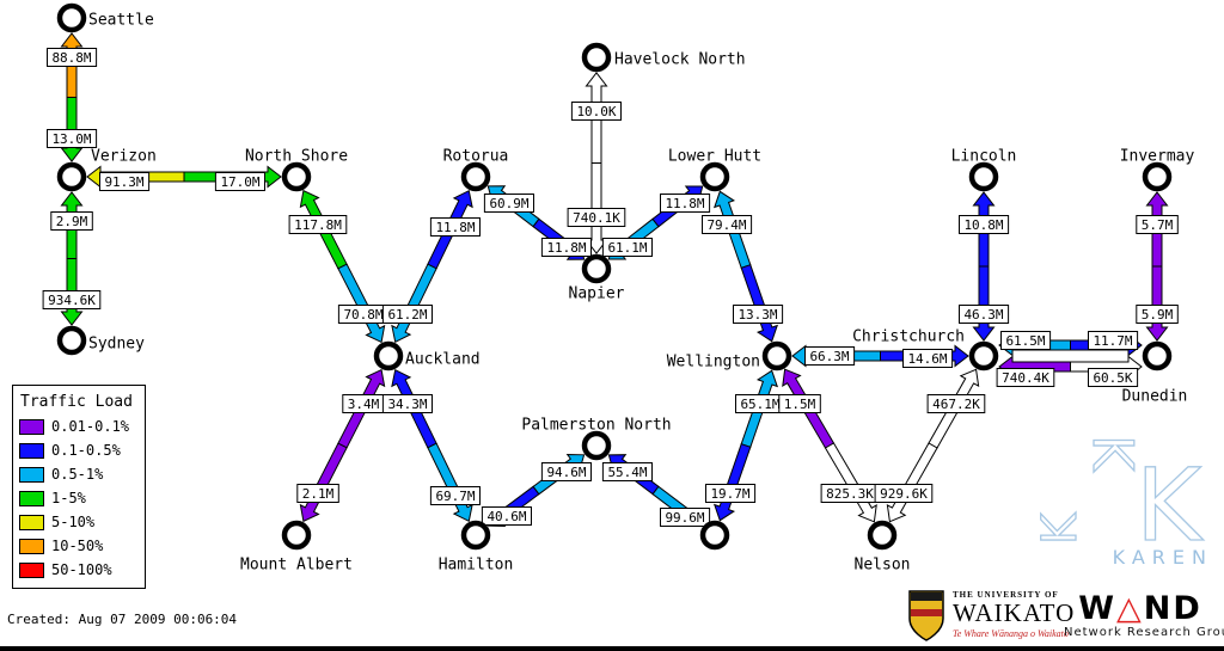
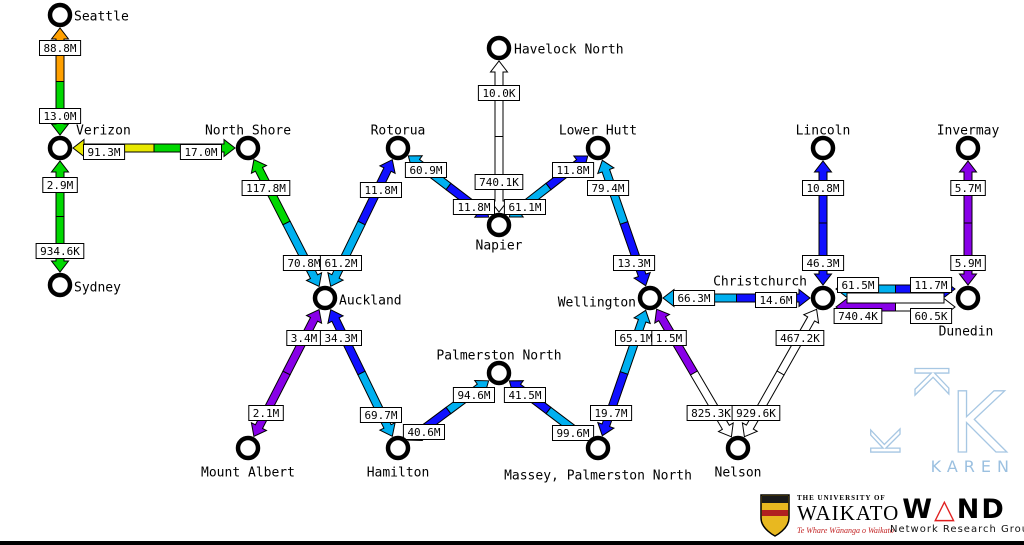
  88.8M
  13.0M
  2.9M
  934.6K
  91.3M
  17.0M
  117.8M
  70.8M
  11.8M
  61.2M
  60.9M
  11.8M
  10.0K
  740.1K
  61.1M
  11.8M
  79.4M
  13.3M
  66.3M
  14.6M
  46.3M
  10.8M
  5.7M
  5.9M
  61.5M
  11.7M
  740.4K
  60.5K
  3.4M
  2.1M
  34.3M
  69.7M
  40.6M
  94.6M
- 55.4M
+ 41.5M
  99.6M
  65.1M
  19.7M
  1.5M
  825.3K
  467.2K
  929.6K
  Seattle
  Verizon
  Sydney
  North Shore
  Rotorua
  Havelock North
  Napier
  Lower Hutt
  Lincoln
  Invermay
  Auckland
  Wellington
  Christchurch
  Dunedin
  Mount Albert
  Hamilton
  Palmerston North
+ Massey, Palmerston North
  Nelson
- Traffic Load
- 0.01-0.1%
- 0.1-0.5%
- 0.5-1%
- 1-5%
- 5-10%
- 10-50%
- 50-100%
- Created: Aug 07 2009 00:06:04
  K
  KAREN
  THE UNIVERSITY OF
  WAIKATO
  Te Whare Wānanga o Waikato
  W△ND
  Network Research Gro
